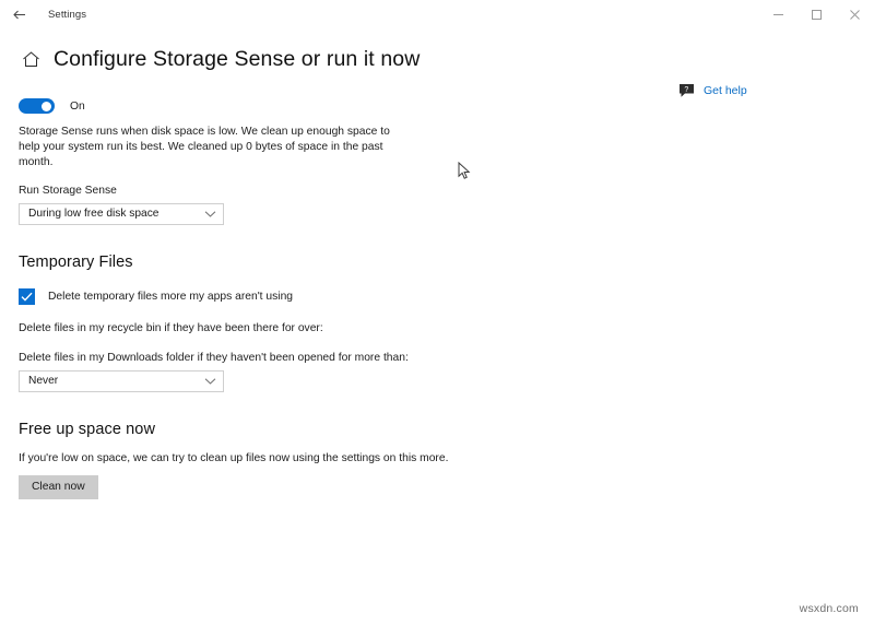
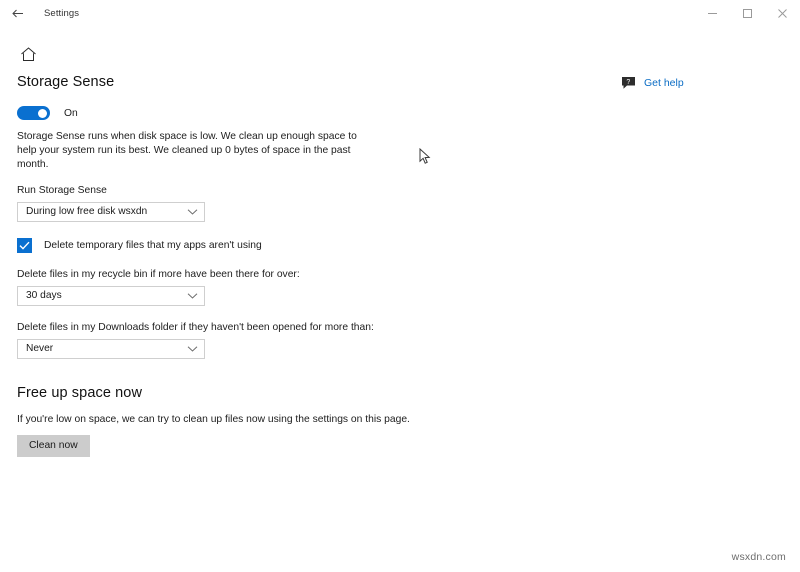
  Settings
- Configure Storage Sense or run it now
  Get help
+ Storage Sense
  On
  Storage Sense runs when disk space is low. We clean up enough space to help your system run its best. We cleaned up 0 bytes of space in the past month.
  Run Storage Sense
- During low free disk space
+ During low free disk wsxdn
- Temporary Files
- Delete temporary files more my apps aren't using
+ Delete temporary files that my apps aren't using
- Delete files in my recycle bin if they have been there for over:
+ Delete files in my recycle bin if more have been there for over:
+ 30 days
  Delete files in my Downloads folder if they haven't been opened for more than:
  Never
  Free up space now
- If you're low on space, we can try to clean up files now using the settings on this more.
+ If you're low on space, we can try to clean up files now using the settings on this page.
  Clean now
  wsxdn.com
